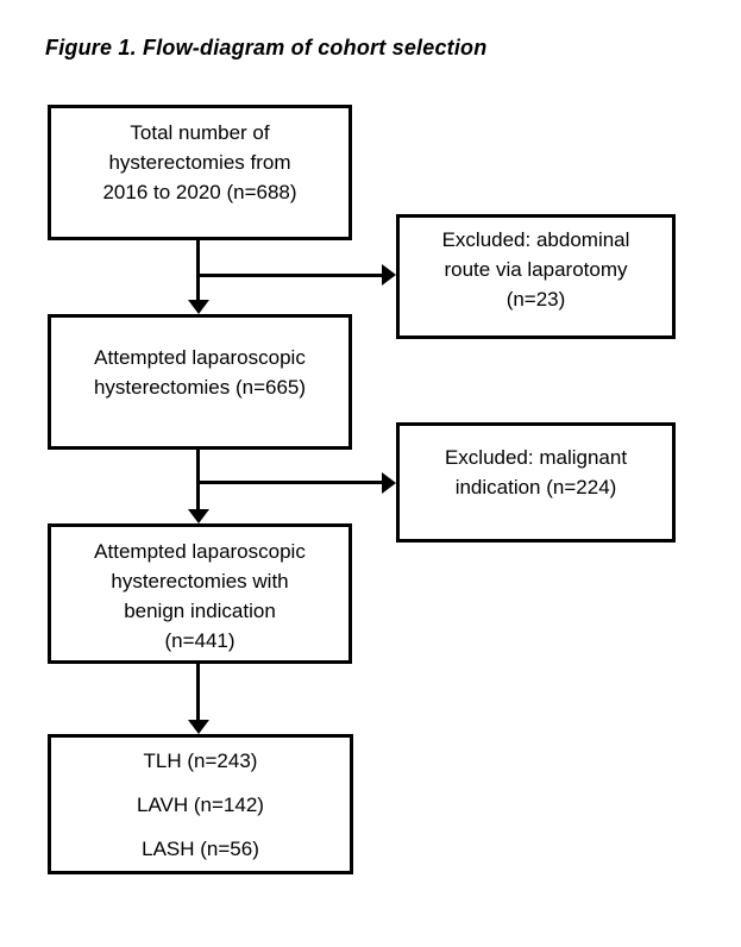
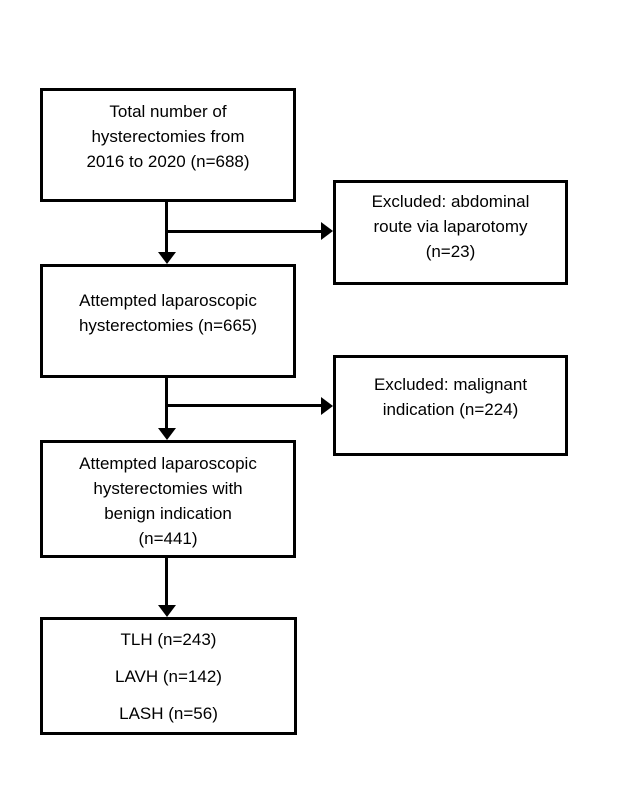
- Figure 1. Flow-diagram of cohort selection
  Total number of
  hysterectomies from
  2016 to 2020 (n=688)
  Excluded: abdominal
  route via laparotomy
  (n=23)
  Attempted laparoscopic
  hysterectomies (n=665)
  Excluded: malignant
  indication (n=224)
  Attempted laparoscopic
  hysterectomies with
  benign indication
  (n=441)
  TLH (n=243)
  LAVH (n=142)
  LASH (n=56)
